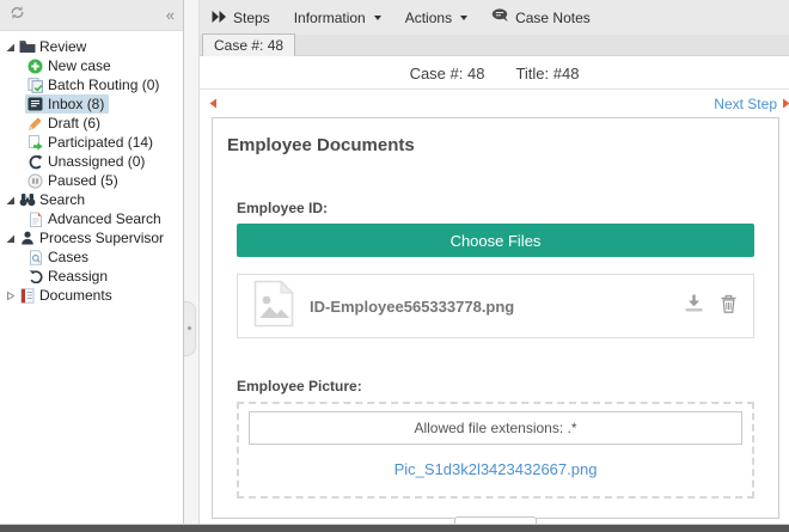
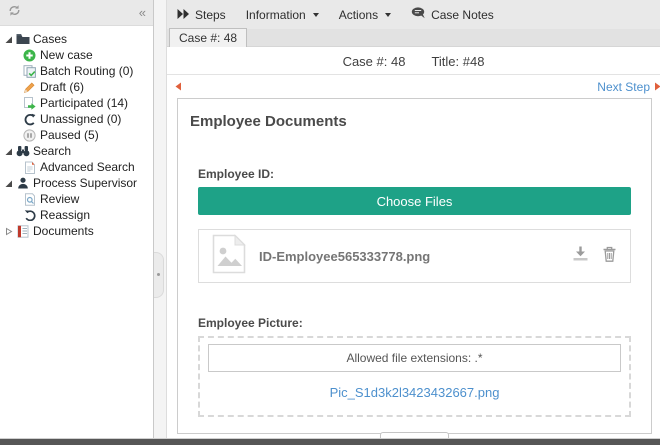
  «
- Review
+ Cases
  New case
  Batch Routing (0)
- Inbox (8)
  Draft (6)
  Participated (14)
  Unassigned (0)
  Paused (5)
  Search
  Advanced Search
  Process Supervisor
- Cases
+ Review
  Reassign
  Documents
  Steps
  Information
  Actions
  Case Notes
  Case #: 48
  Case #: 48
  Title: #48
  Next Step
  Employee Documents
  Employee ID:
  Choose Files
  ID-Employee565333778.png
  Employee Picture:
  Allowed file extensions: .*
  Pic_S1d3k2l3423432667.png
